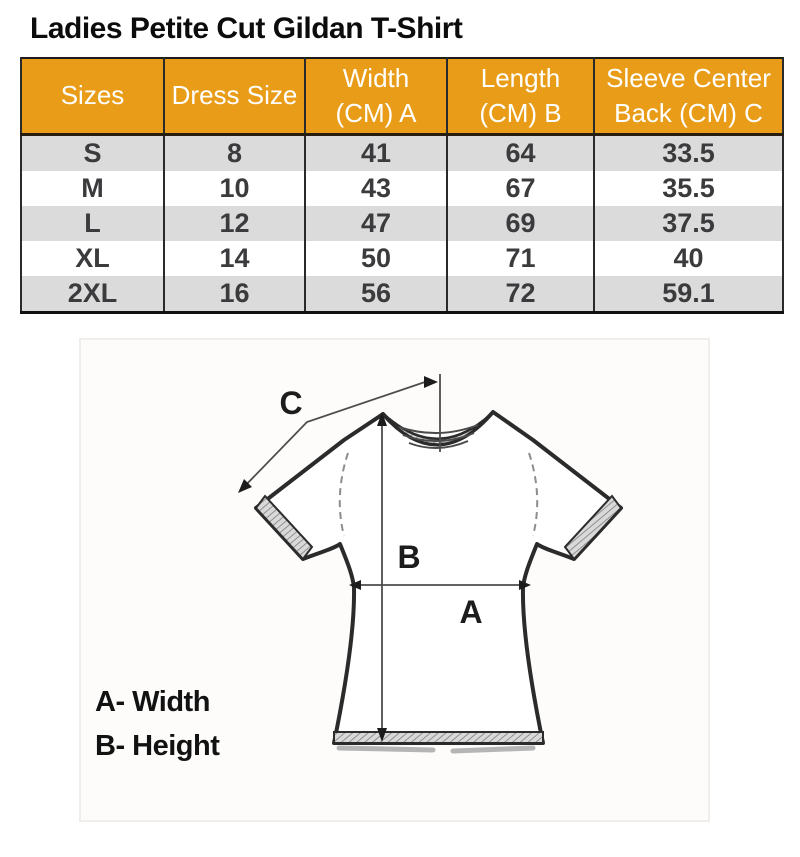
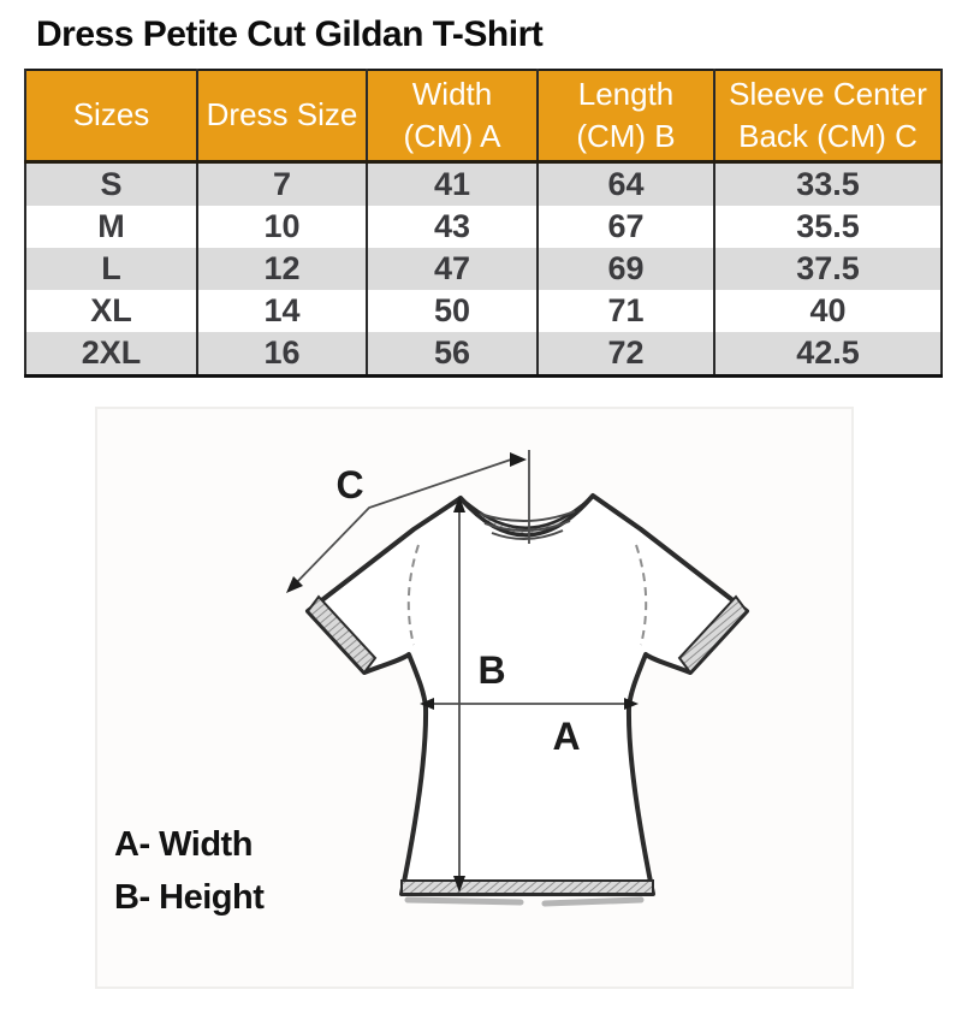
- Ladies Petite Cut Gildan T-Shirt
+ Dress Petite Cut Gildan T-Shirt
  Sizes	Dress Size	Width (CM) A	Length (CM) B	Sleeve Center Back (CM) C
- S	8	41	64	33.5
+ S	7	41	64	33.5
  M	10	43	67	35.5
  L	12	47	69	37.5
  XL	14	50	71	40
- 2XL	16	56	72	59.1
+ 2XL	16	56	72	42.5
  C
  B
  A
  A- Width
  B- Height
